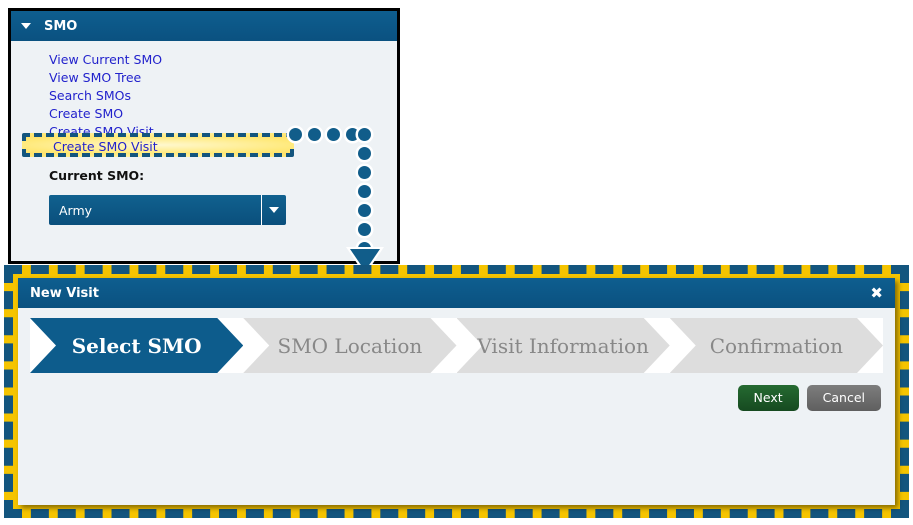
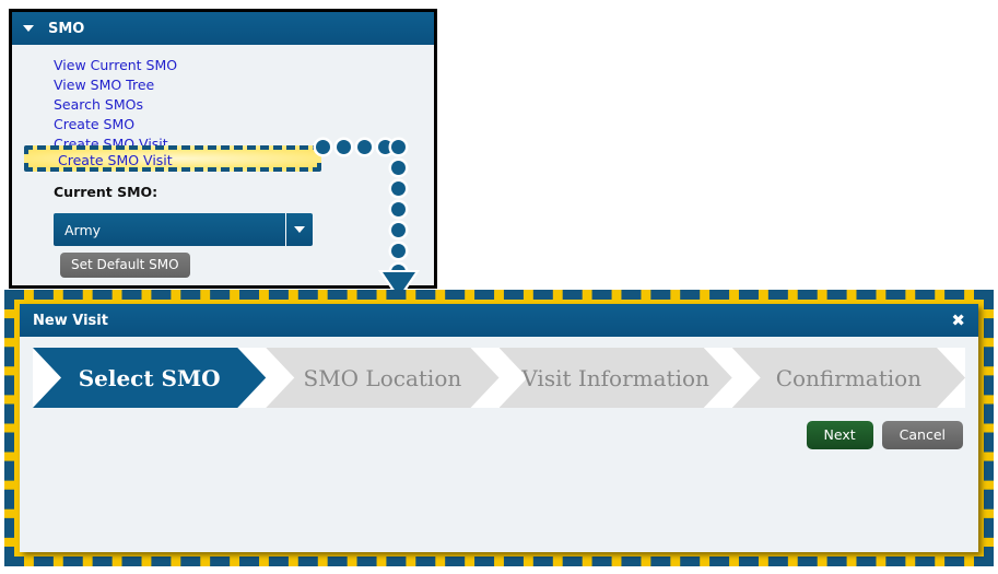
  SMO
  View Current SMO
  View SMO Tree
  Search SMOs
  Create SMO
  Create SMO Visit
  Current SMO:
  Army
+ Set Default SMO
  Create SMO Visit
  New Visit
  ✖
  Select SMO
  SMO Location
  Visit Information
  Confirmation
  Next
  Cancel
